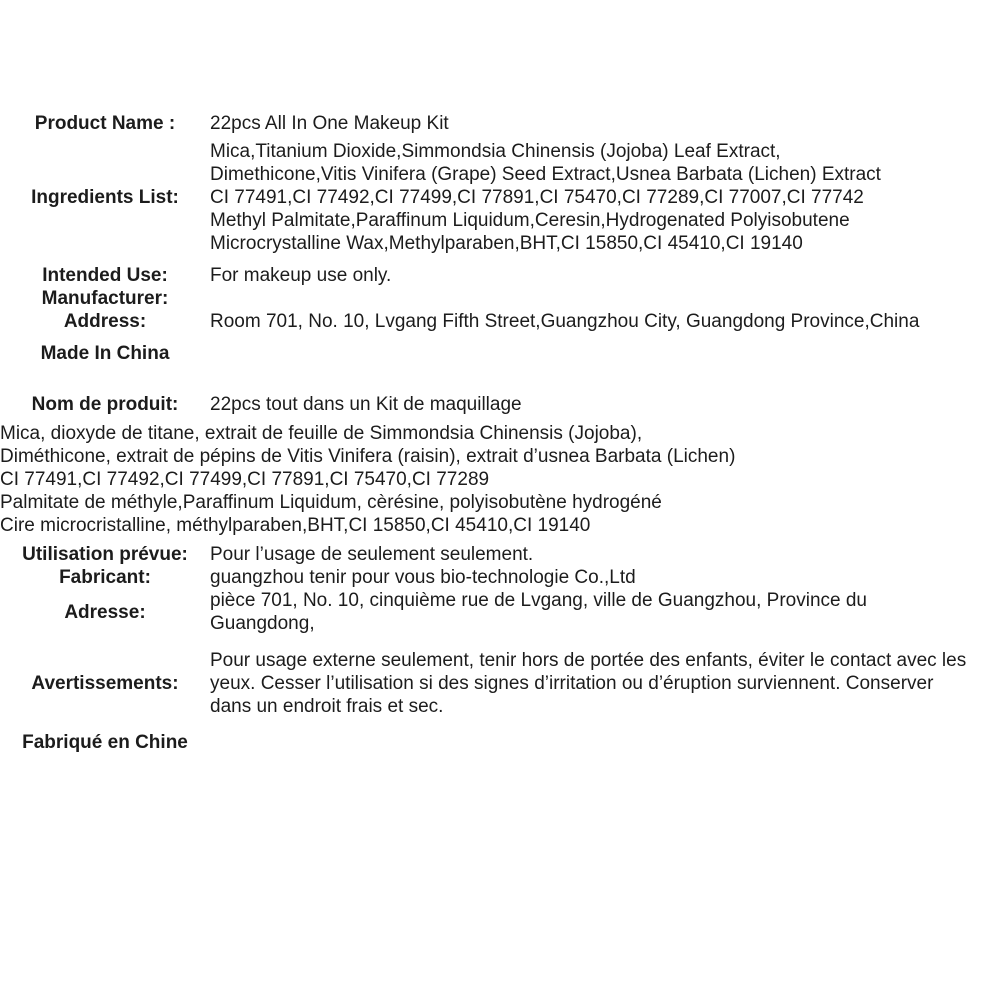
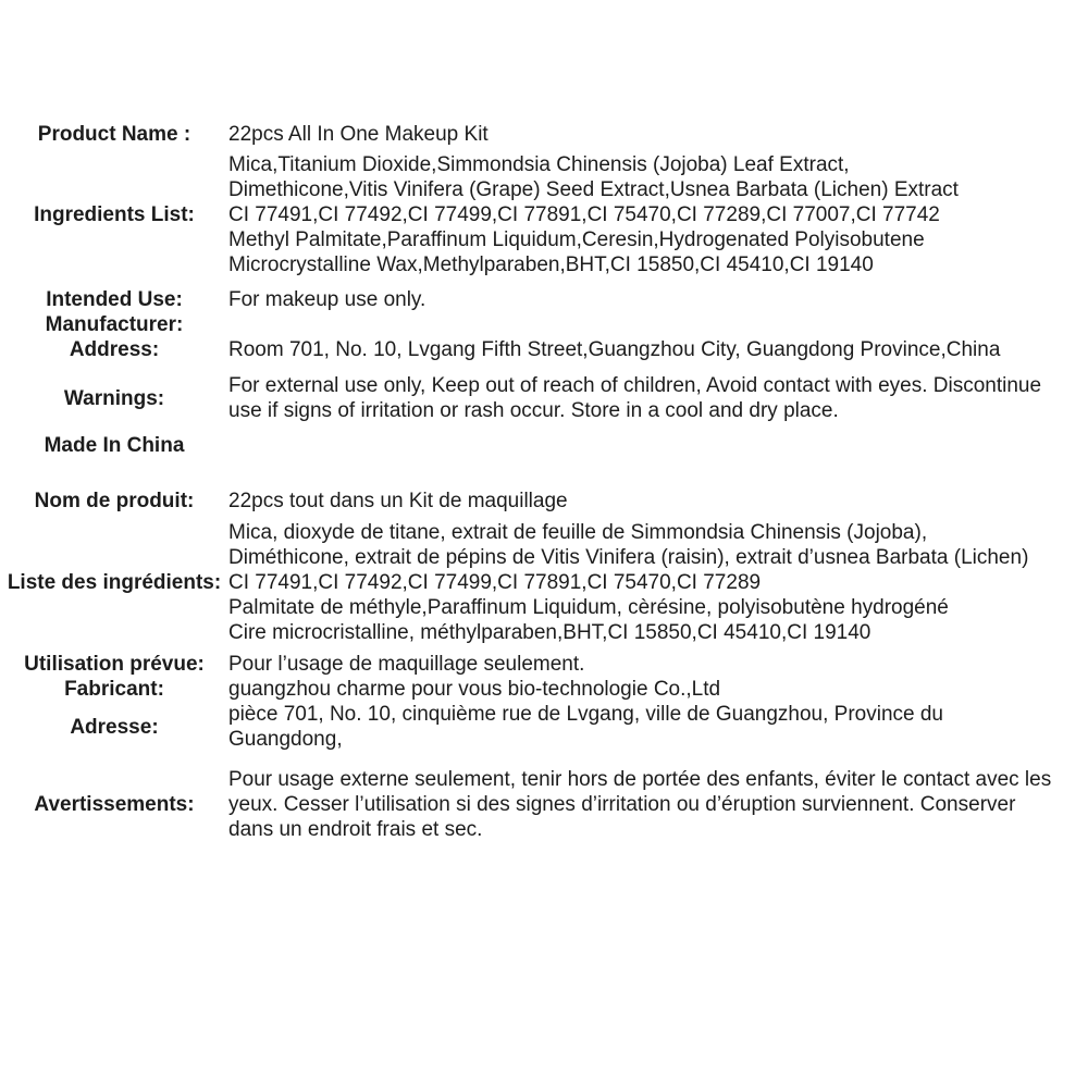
  Product Name :
  22pcs All In One Makeup Kit
  Ingredients List:
  Mica,Titanium Dioxide,Simmondsia Chinensis (Jojoba) Leaf Extract,
  Dimethicone,Vitis Vinifera (Grape) Seed Extract,Usnea Barbata (Lichen) Extract
  CI 77491,CI 77492,CI 77499,CI 77891,CI 75470,CI 77289,CI 77007,CI 77742
  Methyl Palmitate,Paraffinum Liquidum,Ceresin,Hydrogenated Polyisobutene
  Microcrystalline Wax,Methylparaben,BHT,CI 15850,CI 45410,CI 19140
  Intended Use:
  For makeup use only.
  Manufacturer:
  Address:
  Room 701, No. 10, Lvgang Fifth Street,Guangzhou City, Guangdong Province,China
+ Warnings:
+ For external use only, Keep out of reach of children, Avoid contact with eyes. Discontinue
+ use if signs of irritation or rash occur. Store in a cool and dry place.
  Made In China
  Nom de produit:
  22pcs tout dans un Kit de maquillage
+ Liste des ingrédients:
  Mica, dioxyde de titane, extrait de feuille de Simmondsia Chinensis (Jojoba),
  Diméthicone, extrait de pépins de Vitis Vinifera (raisin), extrait d’usnea Barbata (Lichen)
  CI 77491,CI 77492,CI 77499,CI 77891,CI 75470,CI 77289
  Palmitate de méthyle,Paraffinum Liquidum, cèrésine, polyisobutène hydrogéné
  Cire microcristalline, méthylparaben,BHT,CI 15850,CI 45410,CI 19140
  Utilisation prévue:
- Pour l’usage de seulement seulement.
+ Pour l’usage de maquillage seulement.
  Fabricant:
- guangzhou tenir pour vous bio-technologie Co.,Ltd
+ guangzhou charme pour vous bio-technologie Co.,Ltd
  Adresse:
  pièce 701, No. 10, cinquième rue de Lvgang, ville de Guangzhou, Province du
  Guangdong,
  Avertissements:
  Pour usage externe seulement, tenir hors de portée des enfants, éviter le contact avec les
  yeux. Cesser l’utilisation si des signes d’irritation ou d’éruption surviennent. Conserver
  dans un endroit frais et sec.
- Fabriqué en Chine
